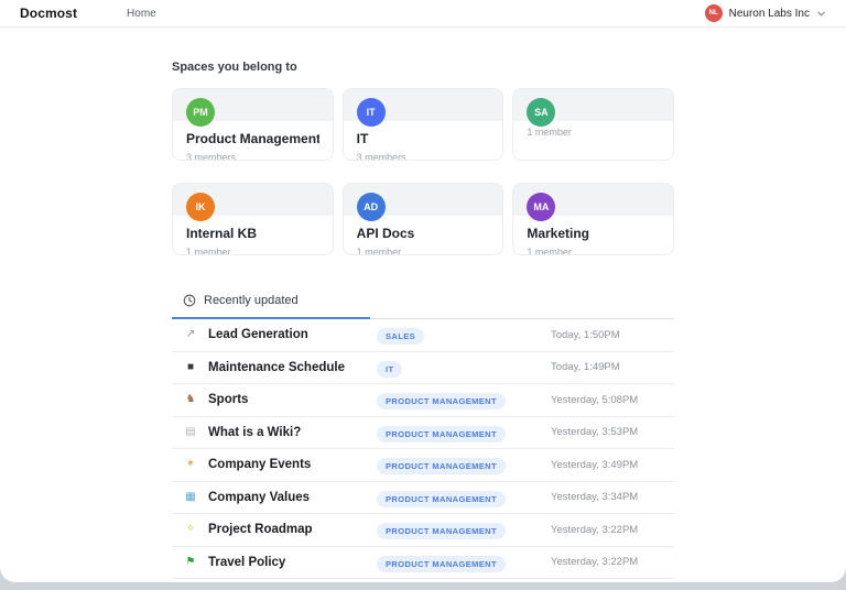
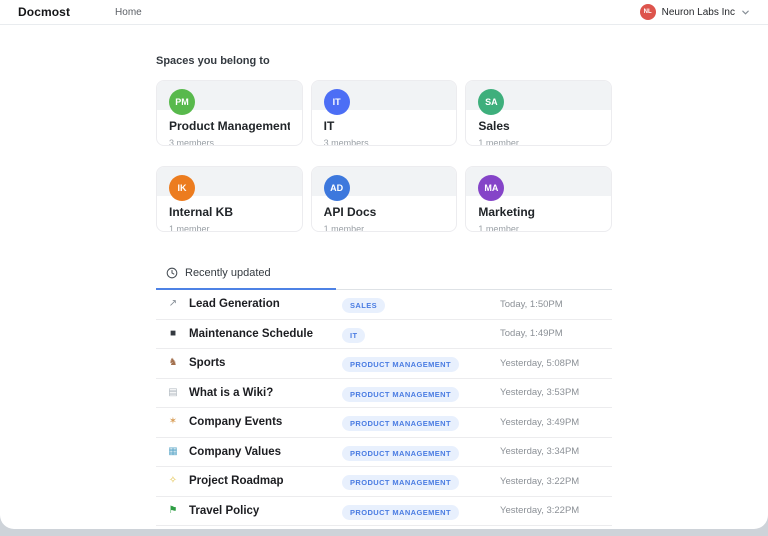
  Docmost
  Home
  Neuron Labs Inc
  Spaces you belong to
  PM
  Product Management
  3 members
  IT
  IT
  3 members
  SA
+ Sales
  1 member
  IK
  Internal KB
  1 member
  AD
  API Docs
  1 member
  MA
  Marketing
  1 member
  Recently updated
  ↗
  Lead Generation
  SALES
  Today, 1:50PM
  ■
  Maintenance Schedule
  IT
  Today, 1:49PM
  ♞
  Sports
  PRODUCT MANAGEMENT
  Yesterday, 5:08PM
  ▤
  What is a Wiki?
  PRODUCT MANAGEMENT
  Yesterday, 3:53PM
  ✶
  Company Events
  PRODUCT MANAGEMENT
  Yesterday, 3:49PM
  ▦
  Company Values
  PRODUCT MANAGEMENT
  Yesterday, 3:34PM
  ✧
  Project Roadmap
  PRODUCT MANAGEMENT
  Yesterday, 3:22PM
  ⚑
  Travel Policy
  PRODUCT MANAGEMENT
  Yesterday, 3:22PM
